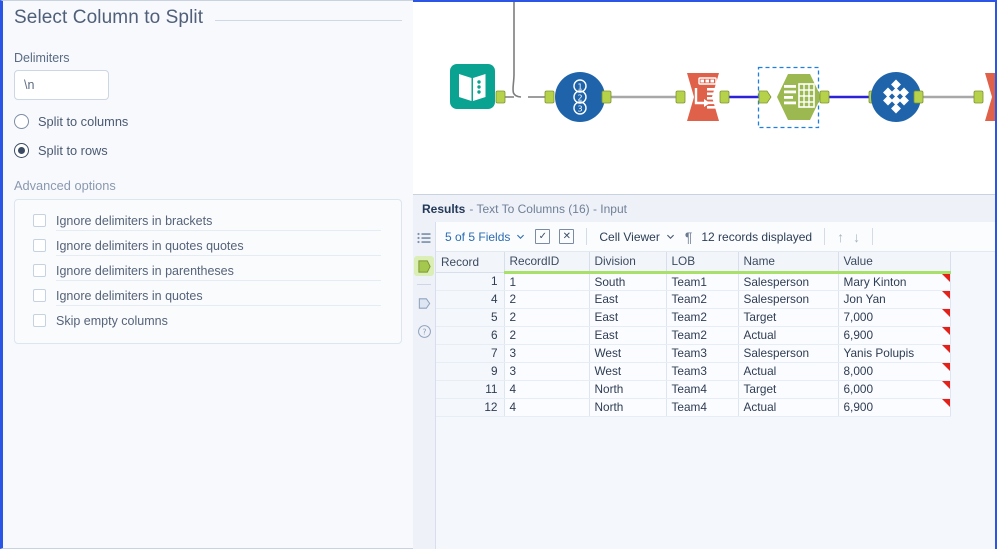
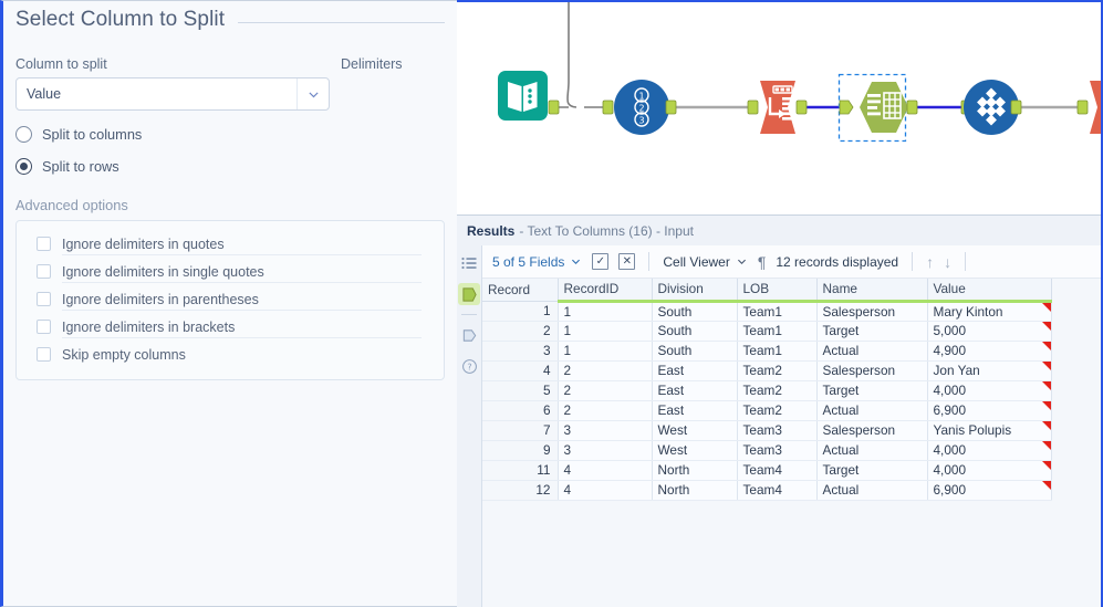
  Select Column to Split
+ Column to split
+ Value
  Delimiters
- \n
  Split to columns
  Split to rows
  Advanced options
- Ignore delimiters in brackets
+ Ignore delimiters in quotes
- Ignore delimiters in quotes quotes
+ Ignore delimiters in single quotes
  Ignore delimiters in parentheses
- Ignore delimiters in quotes
+ Ignore delimiters in brackets
  Skip empty columns
  1
  2
  3
  Results
  - Text To Columns (16) - Input
  ?
  5 of 5 Fields
  ✓
  ✕
  Cell Viewer
  ¶
  12 records displayed
  ↑
  ↓
  Record	RecordID	Division	LOB	Name	Value
  1	1	South	Team1	Salesperson	Mary Kinton
+ 2	1	South	Team1	Target	5,000
+ 3	1	South	Team1	Actual	4,900
  4	2	East	Team2	Salesperson	Jon Yan
- 5	2	East	Team2	Target	7,000
+ 5	2	East	Team2	Target	4,000
  6	2	East	Team2	Actual	6,900
  7	3	West	Team3	Salesperson	Yanis Polupis
- 9	3	West	Team3	Actual	8,000
+ 9	3	West	Team3	Actual	4,000
- 11	4	North	Team4	Target	6,000
+ 11	4	North	Team4	Target	4,000
  12	4	North	Team4	Actual	6,900
